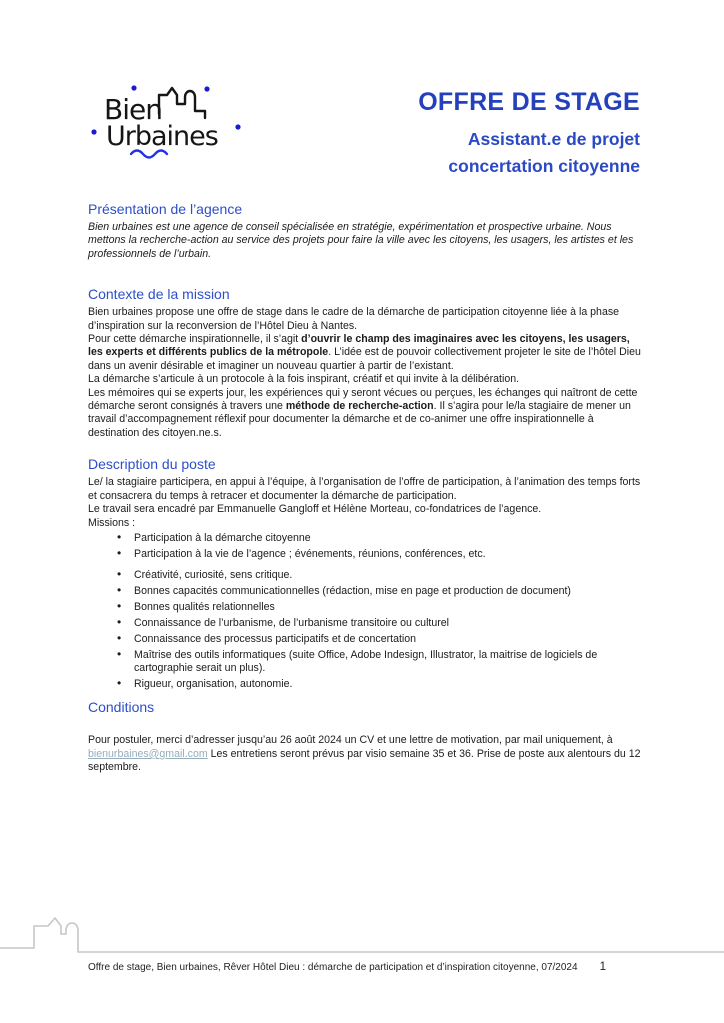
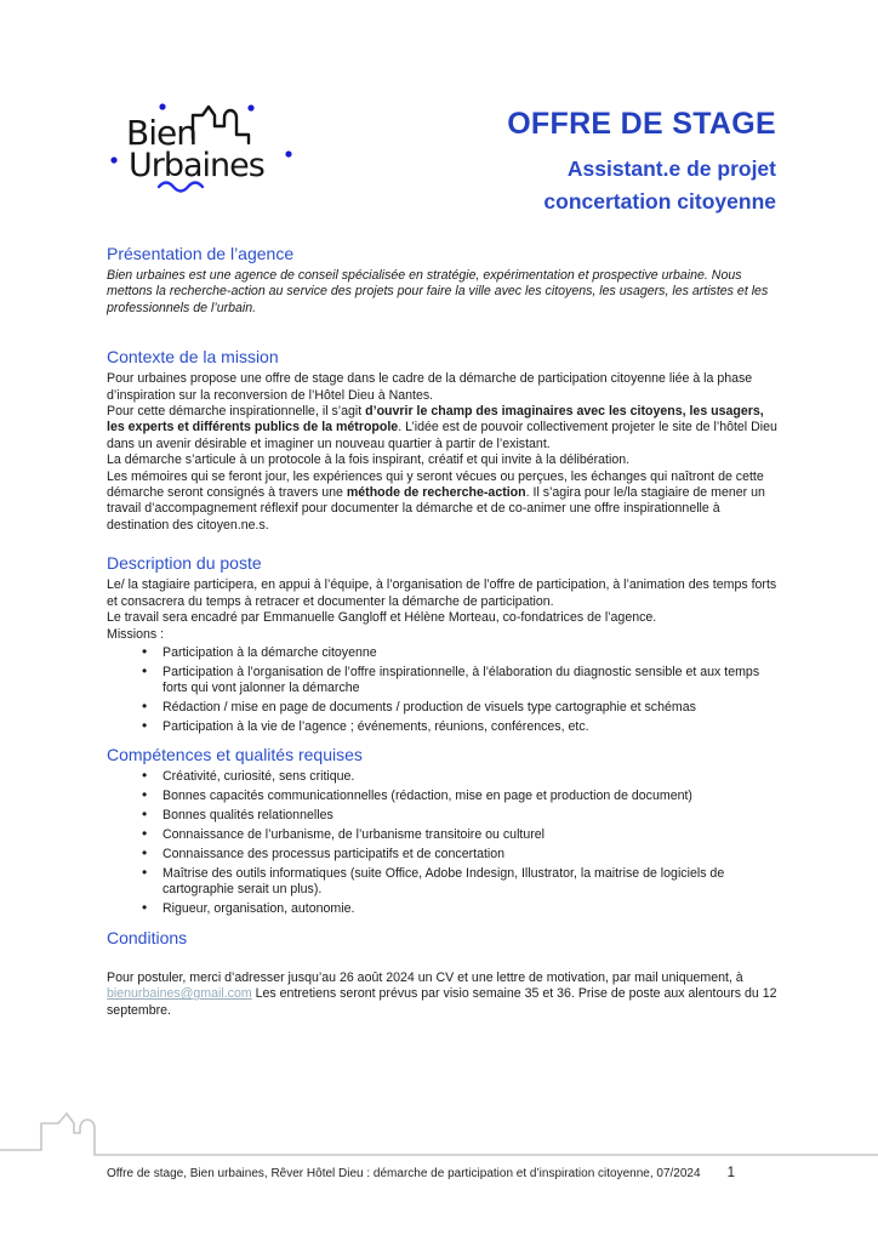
  Bien
  Urbaines
  OFFRE DE STAGE
  Assistant.e de projet
  concertation citoyenne
  Présentation de l’agence
  Bien urbaines est une agence de conseil spécialisée en stratégie, expérimentation et prospective urbaine. Nous mettons la recherche-action au service des projets pour faire la ville avec les citoyens, les usagers, les artistes et les professionnels de l’urbain.
  Contexte de la mission
- Bien urbaines propose une offre de stage dans le cadre de la démarche de participation citoyenne liée à la phase d’inspiration sur la reconversion de l’Hôtel Dieu à Nantes.
+ Pour urbaines propose une offre de stage dans le cadre de la démarche de participation citoyenne liée à la phase d’inspiration sur la reconversion de l’Hôtel Dieu à Nantes.
  Pour cette démarche inspirationnelle, il s’agit d’ouvrir le champ des imaginaires avec les citoyens, les usagers, les experts et différents publics de la métropole. L’idée est de pouvoir collectivement projeter le site de l’hôtel Dieu dans un avenir désirable et imaginer un nouveau quartier à partir de l’existant.
  La démarche s’articule à un protocole à la fois inspirant, créatif et qui invite à la délibération.
- Les mémoires qui se experts jour, les expériences qui y seront vécues ou perçues, les échanges qui naîtront de cette démarche seront consignés à travers une méthode de recherche-action. Il s’agira pour le/la stagiaire de mener un travail d’accompagnement réflexif pour documenter la démarche et de co-animer une offre inspirationnelle à destination des citoyen.ne.s.
+ Les mémoires qui se feront jour, les expériences qui y seront vécues ou perçues, les échanges qui naîtront de cette démarche seront consignés à travers une méthode de recherche-action. Il s’agira pour le/la stagiaire de mener un travail d’accompagnement réflexif pour documenter la démarche et de co-animer une offre inspirationnelle à destination des citoyen.ne.s.
  Description du poste
  Le/ la stagiaire participera, en appui à l’équipe, à l’organisation de l’offre de participation, à l’animation des temps forts et consacrera du temps à retracer et documenter la démarche de participation.
  Le travail sera encadré par Emmanuelle Gangloff et Hélène Morteau, co-fondatrices de l’agence.
  Missions :
  Participation à la démarche citoyenne
+ Participation à l’organisation de l’offre inspirationnelle, à l’élaboration du diagnostic sensible et aux temps forts qui vont jalonner la démarche
+ Rédaction / mise en page de documents / production de visuels type cartographie et schémas
  Participation à la vie de l’agence ; événements, réunions, conférences, etc.
+ Compétences et qualités requises
  Créativité, curiosité, sens critique.
  Bonnes capacités communicationnelles (rédaction, mise en page et production de document)
  Bonnes qualités relationnelles
  Connaissance de l’urbanisme, de l’urbanisme transitoire ou culturel
  Connaissance des processus participatifs et de concertation
  Maîtrise des outils informatiques (suite Office, Adobe Indesign, Illustrator, la maitrise de logiciels de cartographie serait un plus).
  Rigueur, organisation, autonomie.
  Conditions
  Pour postuler, merci d’adresser jusqu’au 26 août 2024 un CV et une lettre de motivation, par mail uniquement, à bienurbaines@gmail.com Les entretiens seront prévus par visio semaine 35 et 36. Prise de poste aux alentours du 12 septembre.
  Offre de stage, Bien urbaines, Rêver Hôtel Dieu : démarche de participation et d’inspiration citoyenne, 07/2024
  1
